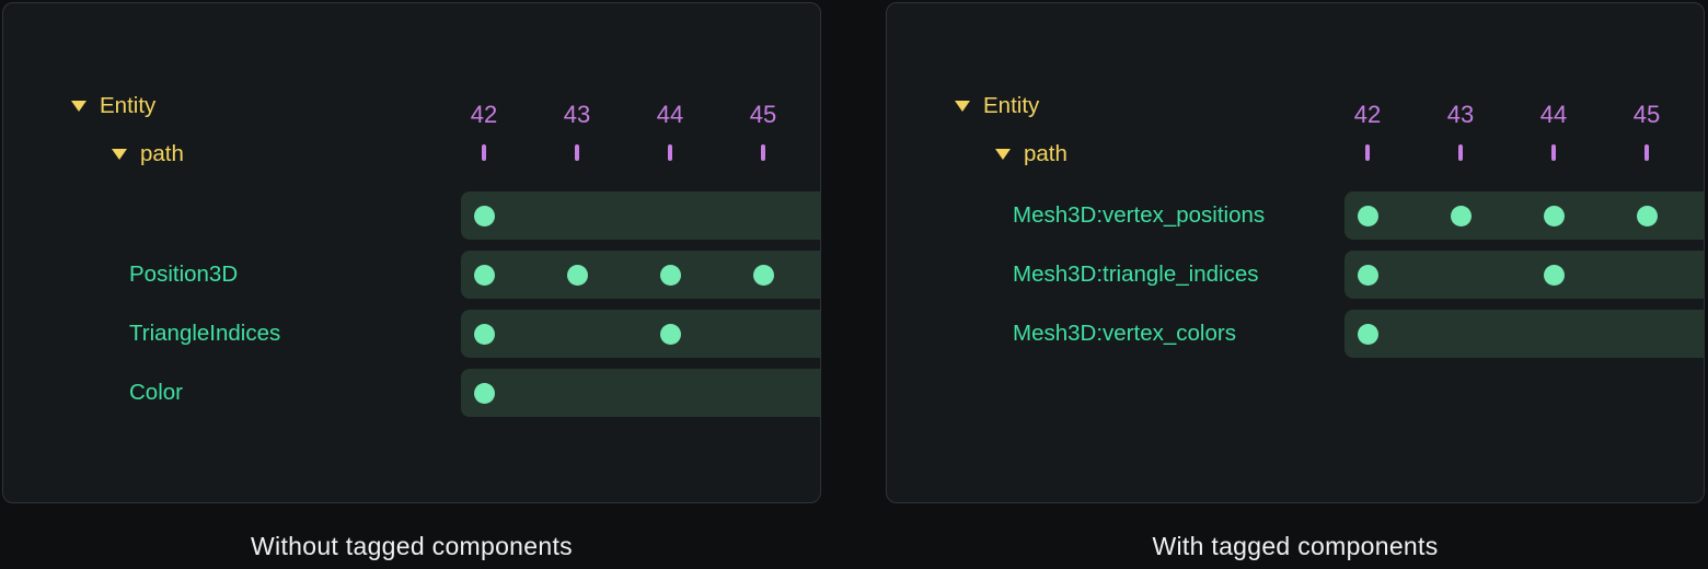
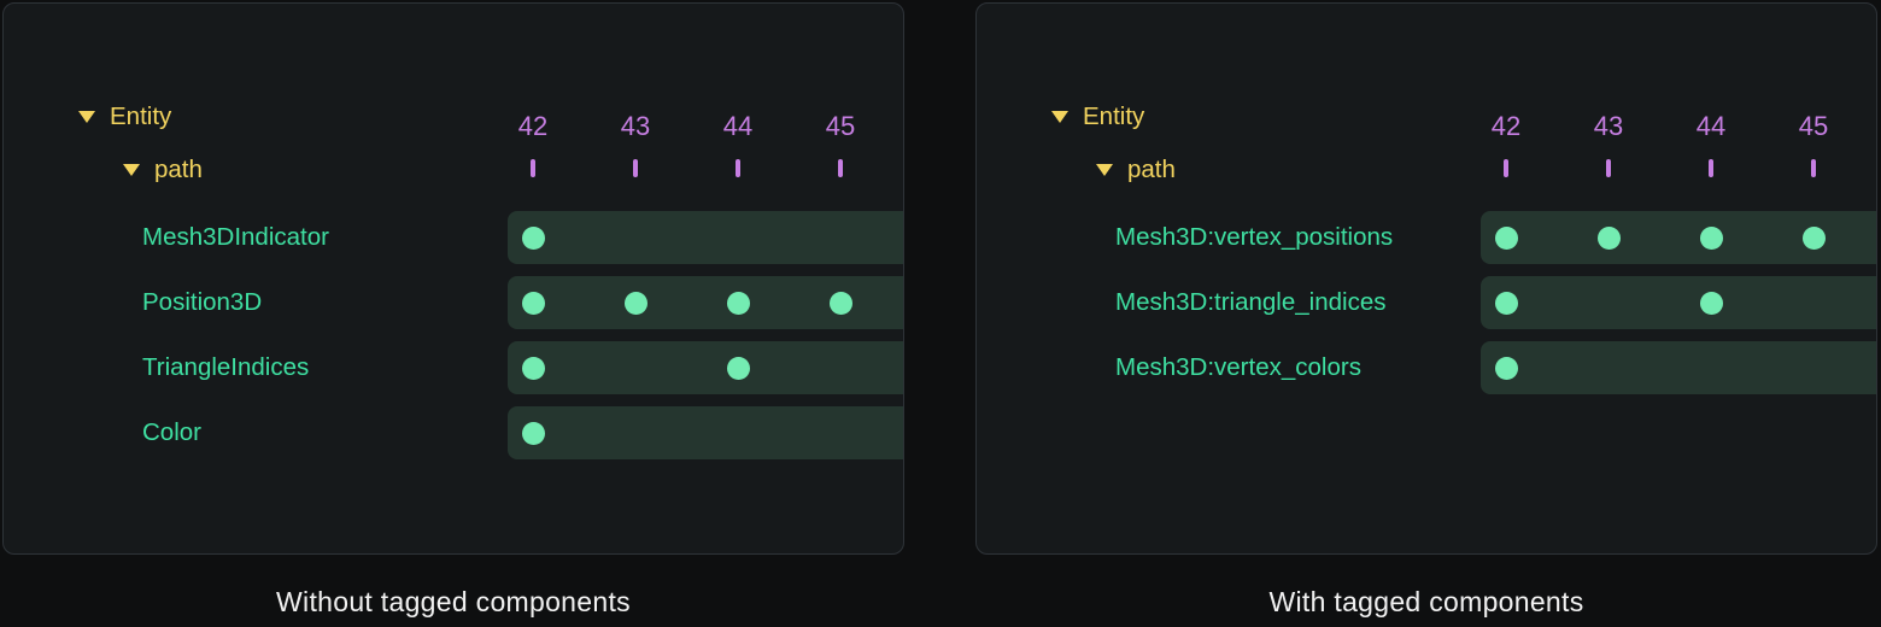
  Entity
  path
  42
  43
  44
  45
+ Mesh3DIndicator
  Position3D
  TriangleIndices
  Color
  Entity
  path
  42
  43
  44
  45
  Mesh3D:vertex_positions
  Mesh3D:triangle_indices
  Mesh3D:vertex_colors
  Without tagged components
  With tagged components
